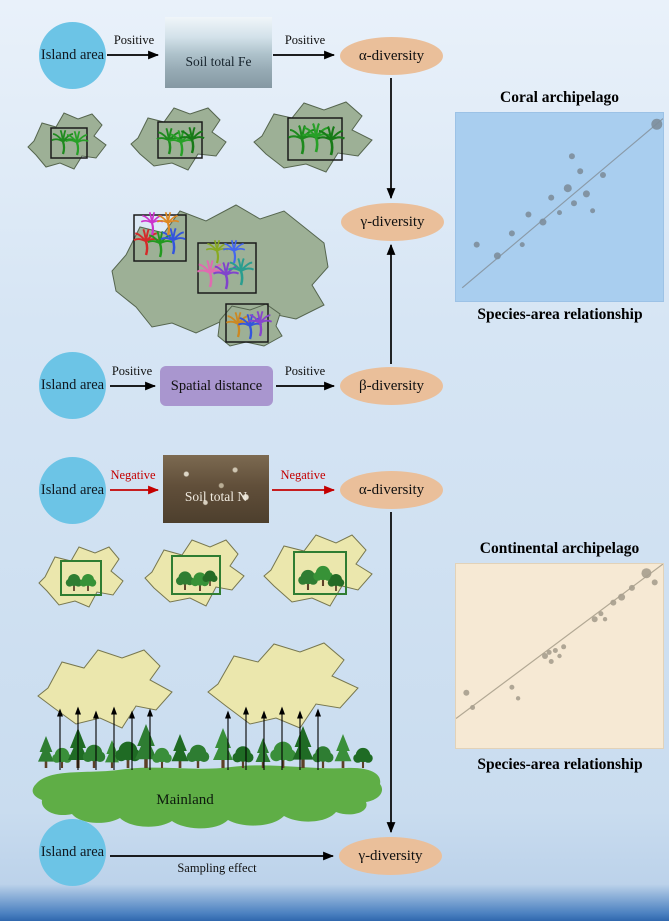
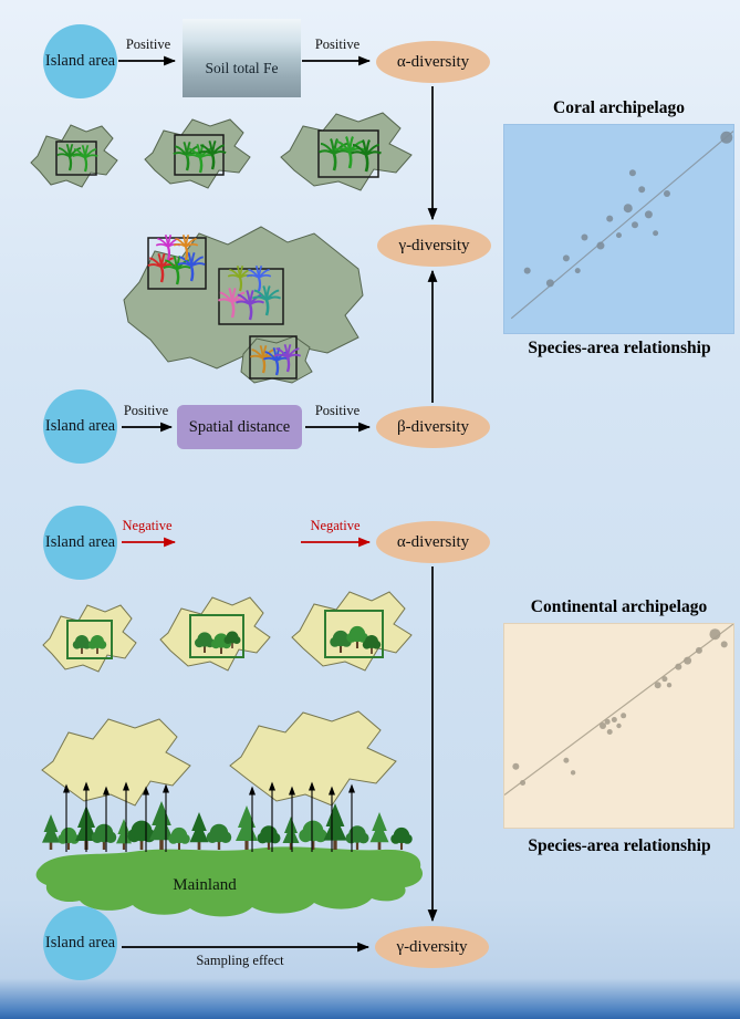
  Island area
  Soil total Fe
  α-diversity
  Positive
  Positive
  γ-diversity
  Island area
  Spatial distance
  β-diversity
  Positive
  Positive
  Coral archipelago
  Species-area relationship
  Island area
- Soil total N
  α-diversity
  Negative
  Negative
  Mainland
  Island area
  γ-diversity
  Sampling effect
  Continental archipelago
  Species-area relationship
